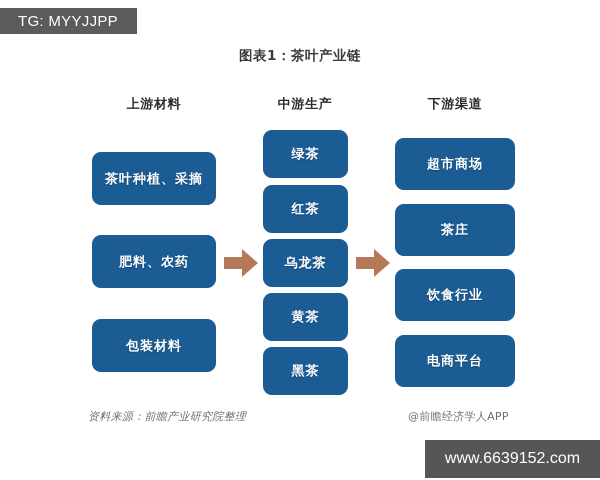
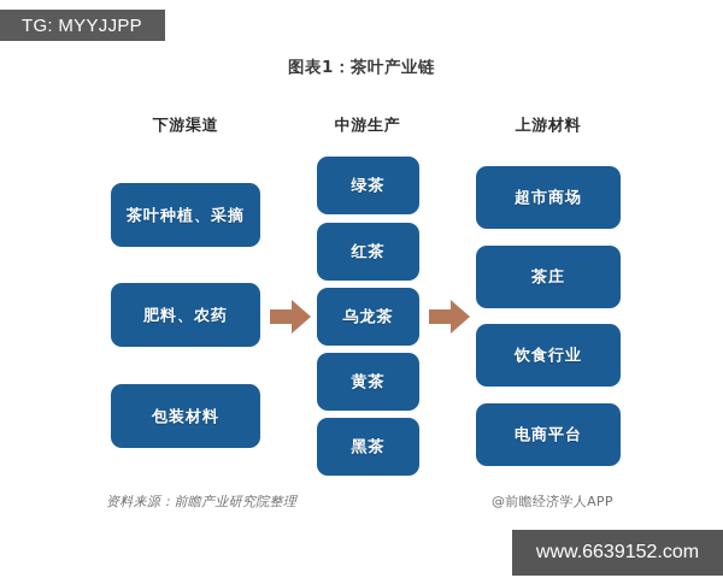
  TG: MYYJJPP
  图表1：茶叶产业链
- 上游材料
+ 下游渠道
  中游生产
- 下游渠道
+ 上游材料
  茶叶种植、采摘
  肥料、农药
  包装材料
  绿茶
  红茶
  乌龙茶
  黄茶
  黑茶
  超市商场
  茶庄
  饮食行业
  电商平台
  资料来源：前瞻产业研究院整理
  @前瞻经济学人APP
  www.6639152.com
